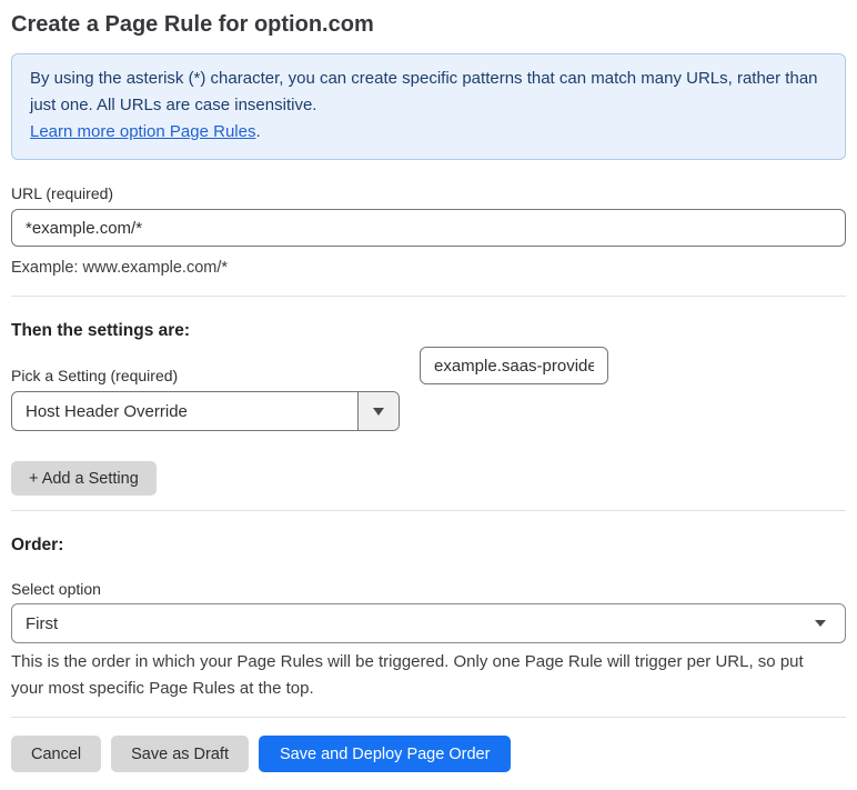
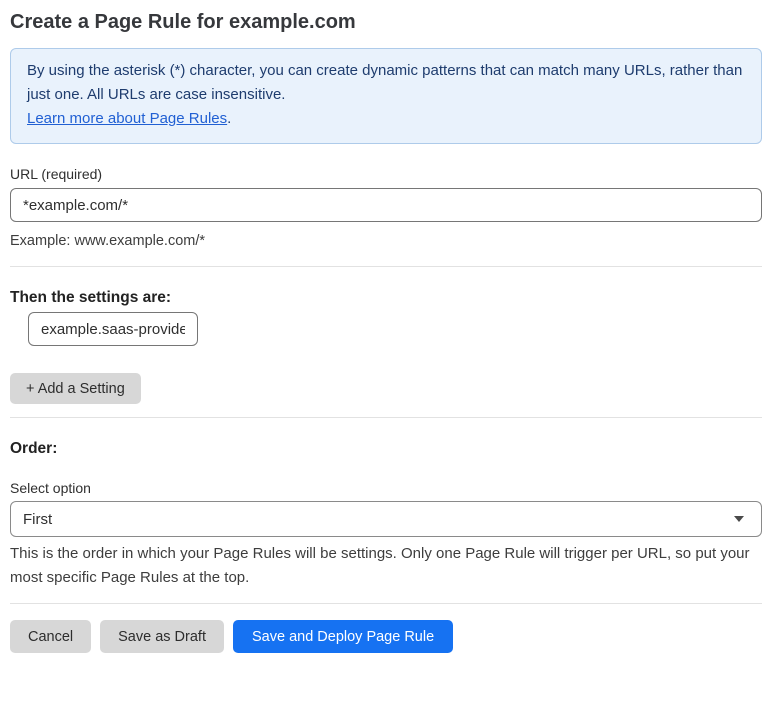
- Create a Page Rule for option.com
+ Create a Page Rule for example.com
- By using the asterisk (*) character, you can create specific patterns that can match many URLs, rather than just one. All URLs are case insensitive.
+ By using the asterisk (*) character, you can create dynamic patterns that can match many URLs, rather than just one. All URLs are case insensitive.
- Learn more option Page Rules.
+ Learn more about Page Rules.
  URL (required)
  *example.com/*
  Example: www.example.com/*
  Then the settings are:
- Pick a Setting (required)
- Host Header Override
  example.saas-provide
  + Add a Setting
  Order:
  Select option
  First
- This is the order in which your Page Rules will be triggered. Only one Page Rule will trigger per URL, so put your most specific Page Rules at the top.
+ This is the order in which your Page Rules will be settings. Only one Page Rule will trigger per URL, so put your most specific Page Rules at the top.
  Cancel
  Save as Draft
- Save and Deploy Page Order
+ Save and Deploy Page Rule
